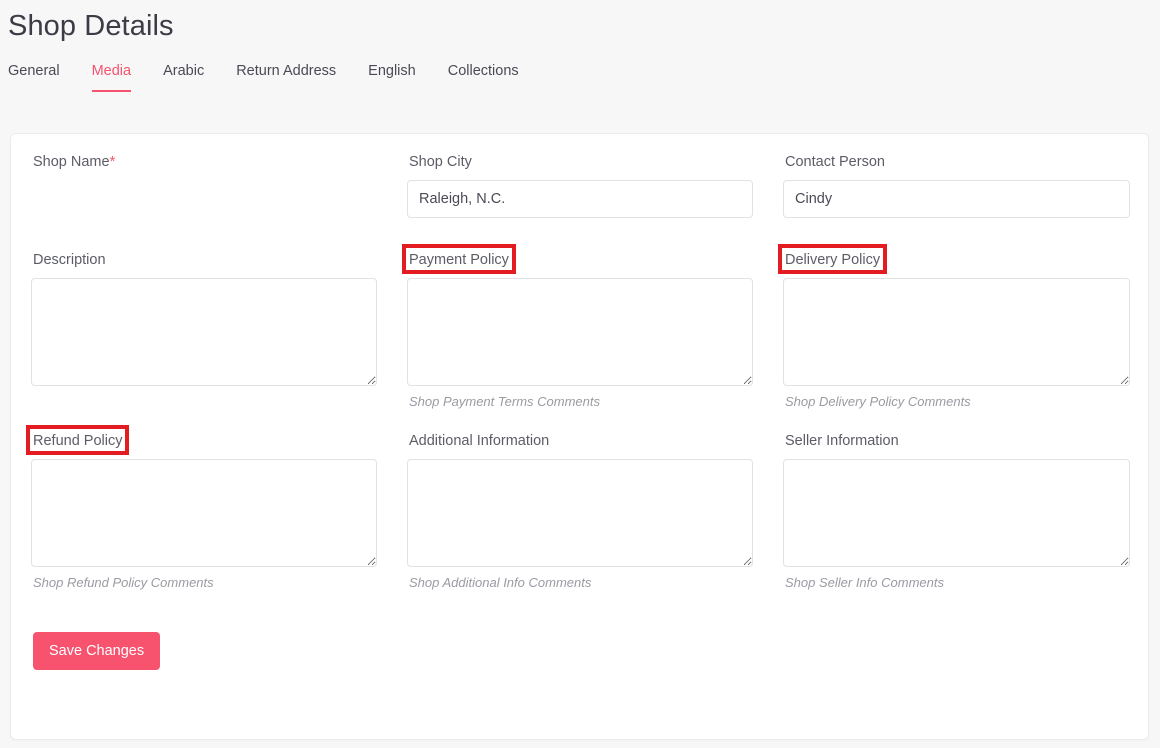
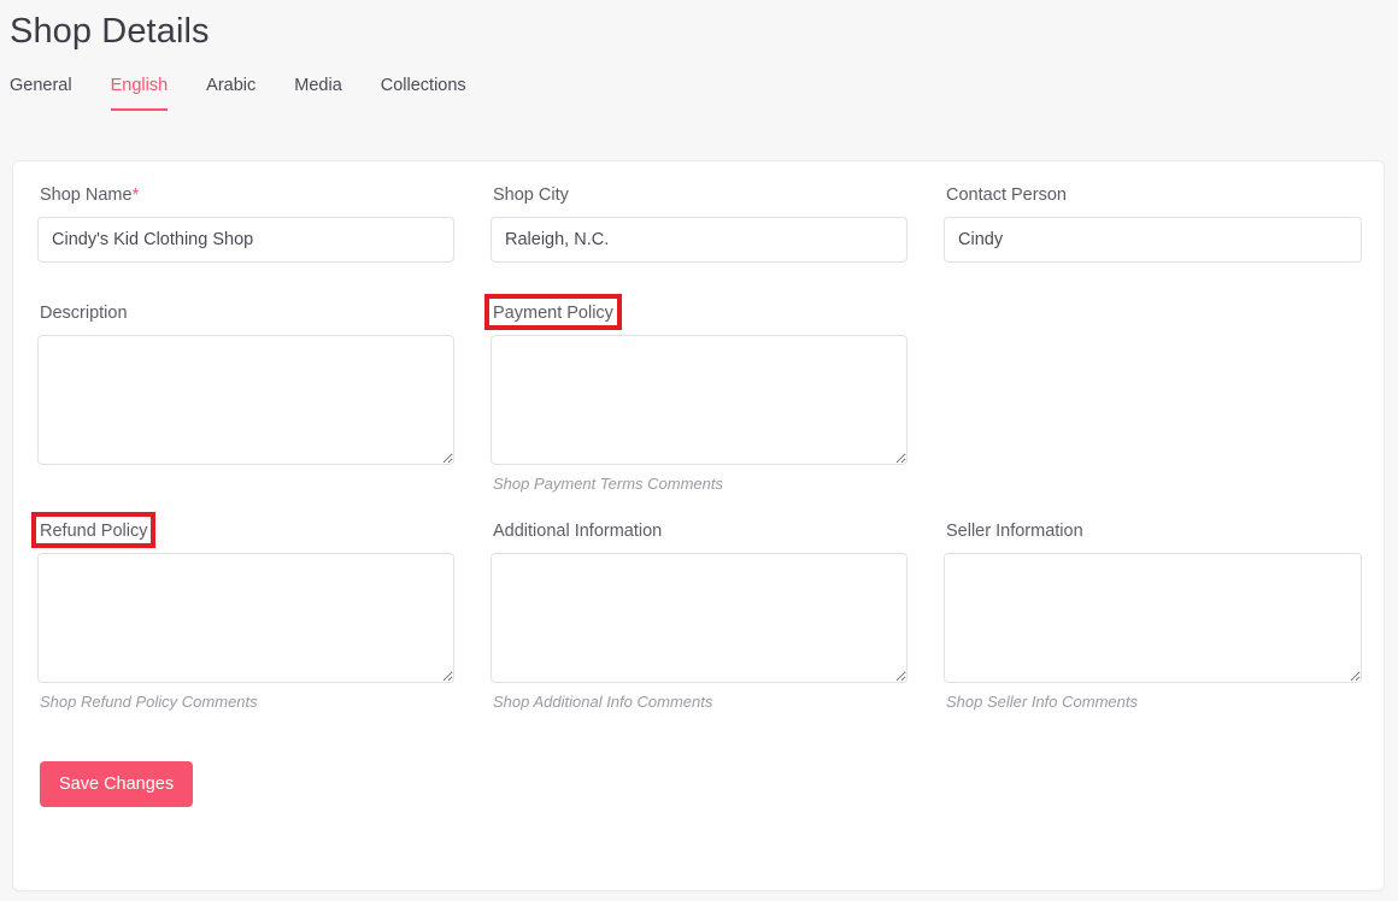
  Shop Details
  General
- Media
+ English
  Arabic
- Return Address
- English
+ Media
  Collections
  Shop Name*
+ Cindy's Kid Clothing Shop
  Shop City
  Raleigh, N.C.
  Contact Person
  Cindy
  Description
  Payment Policy
  Shop Payment Terms Comments
- Delivery Policy
- Shop Delivery Policy Comments
  Refund Policy
  Shop Refund Policy Comments
  Additional Information
  Shop Additional Info Comments
  Seller Information
  Shop Seller Info Comments
  Save Changes
